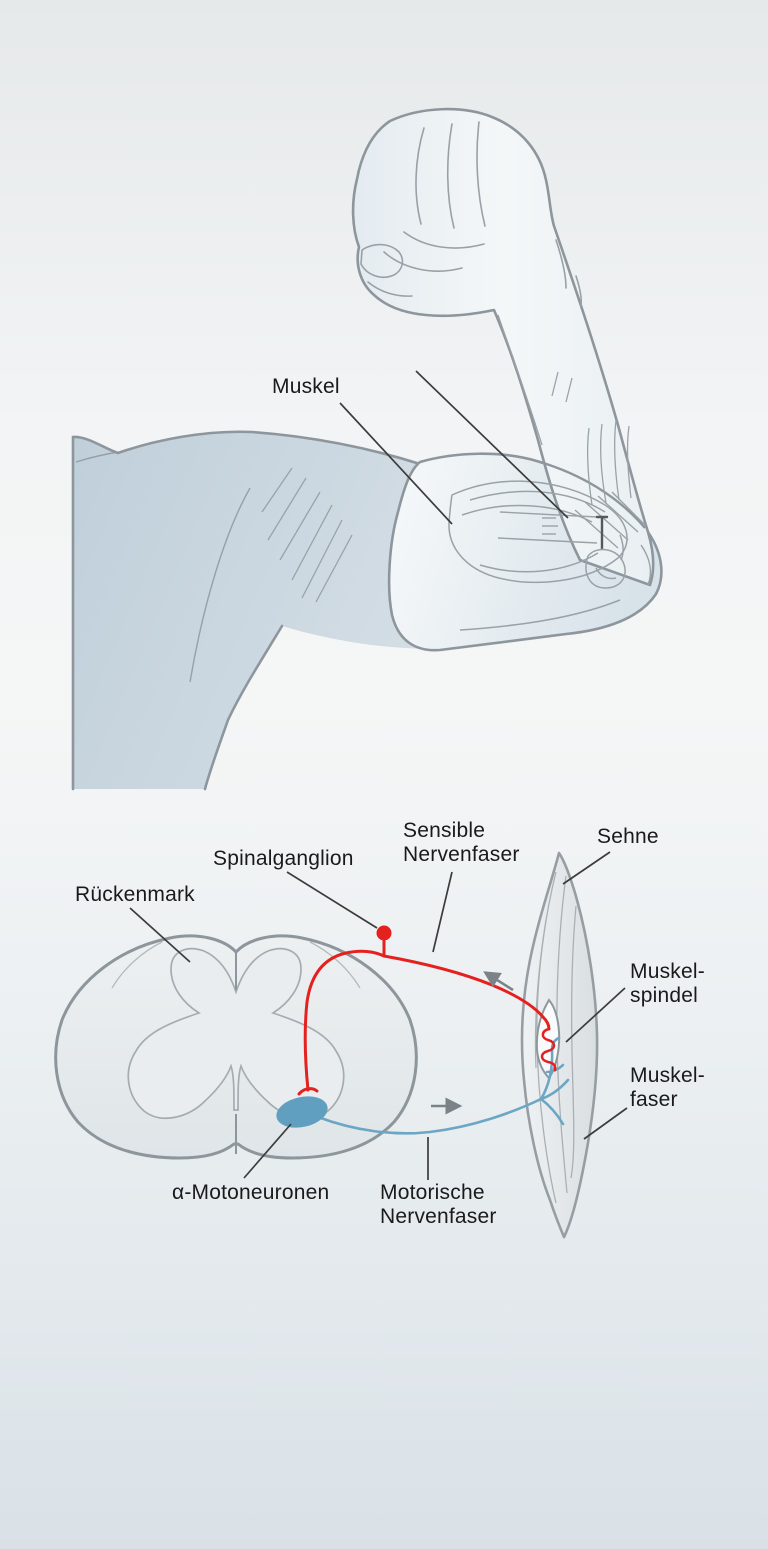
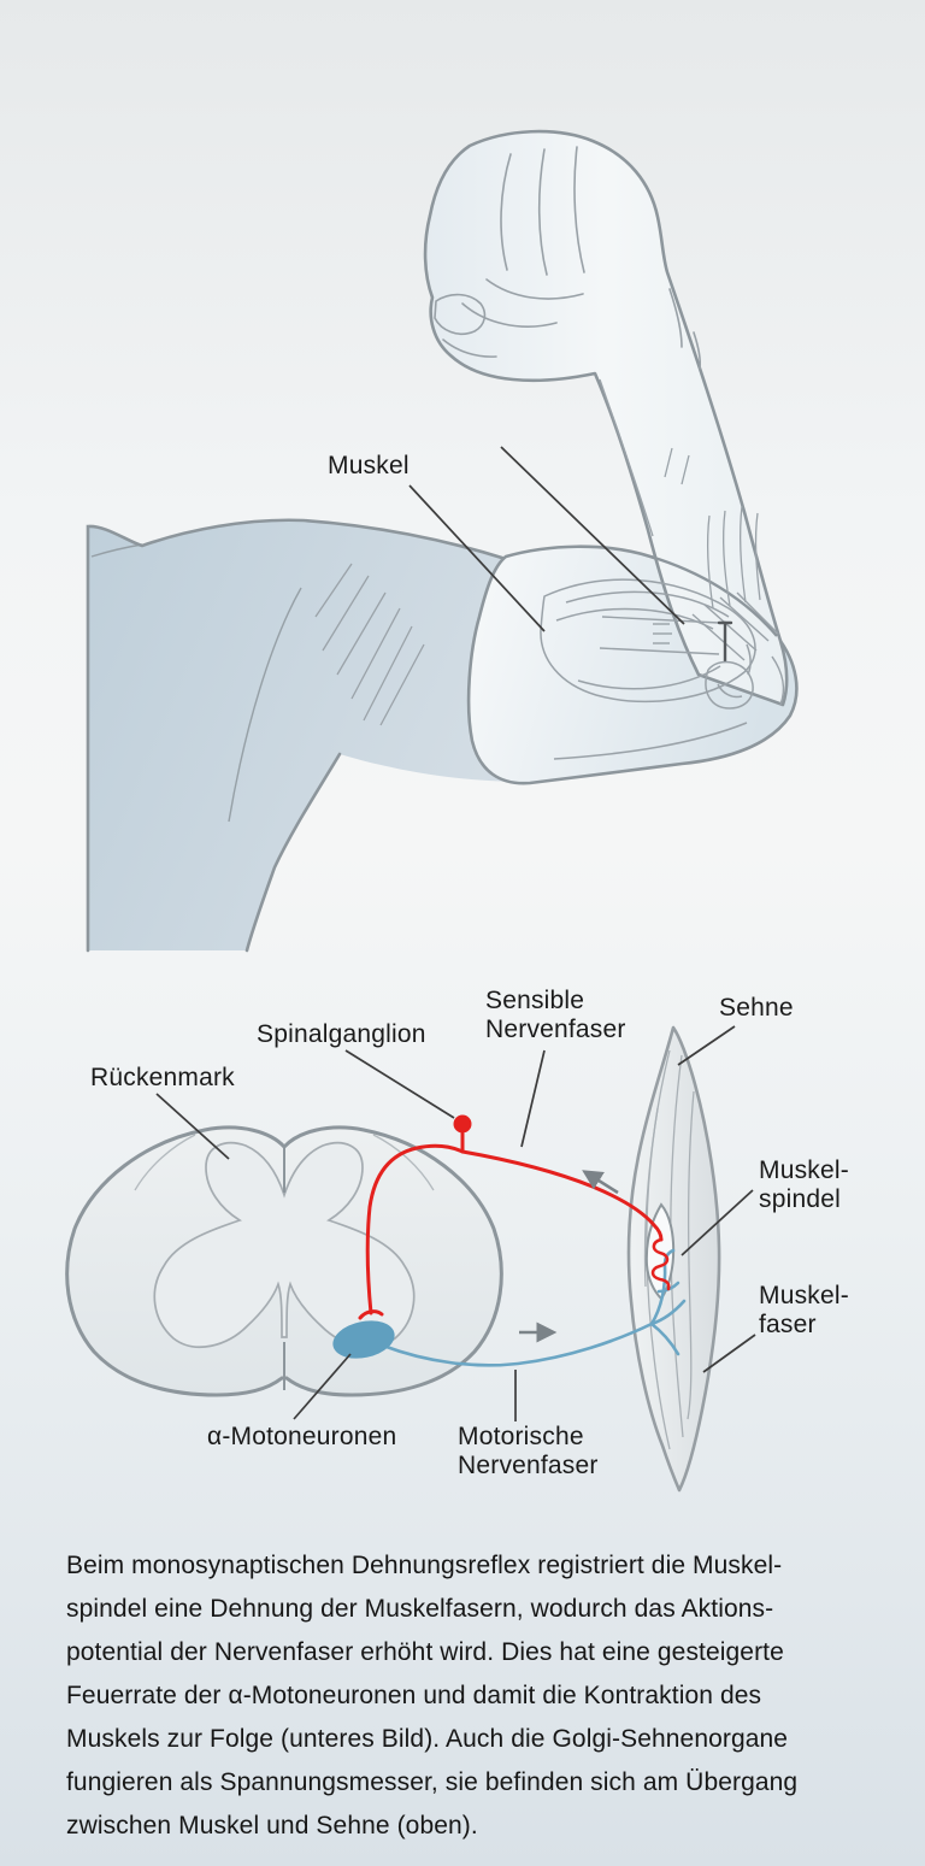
  Muskel
  Rückenmark
  Spinalganglion
  Sensible
  Nervenfaser
  Sehne
  Muskel-
  spindel
  Muskel-
  faser
  α-Motoneuronen
  Motorische
  Nervenfaser
+ Beim monosynaptischen Dehnungsreflex registriert die Muskel-
+ spindel eine Dehnung der Muskelfasern, wodurch das Aktions-
+ potential der Nervenfaser erhöht wird. Dies hat eine gesteigerte
+ Feuerrate der α-Motoneuronen und damit die Kontraktion des
+ Muskels zur Folge (unteres Bild). Auch die Golgi-Sehnenorgane
+ fungieren als Spannungsmesser, sie befinden sich am Übergang
+ zwischen Muskel und Sehne (oben).
